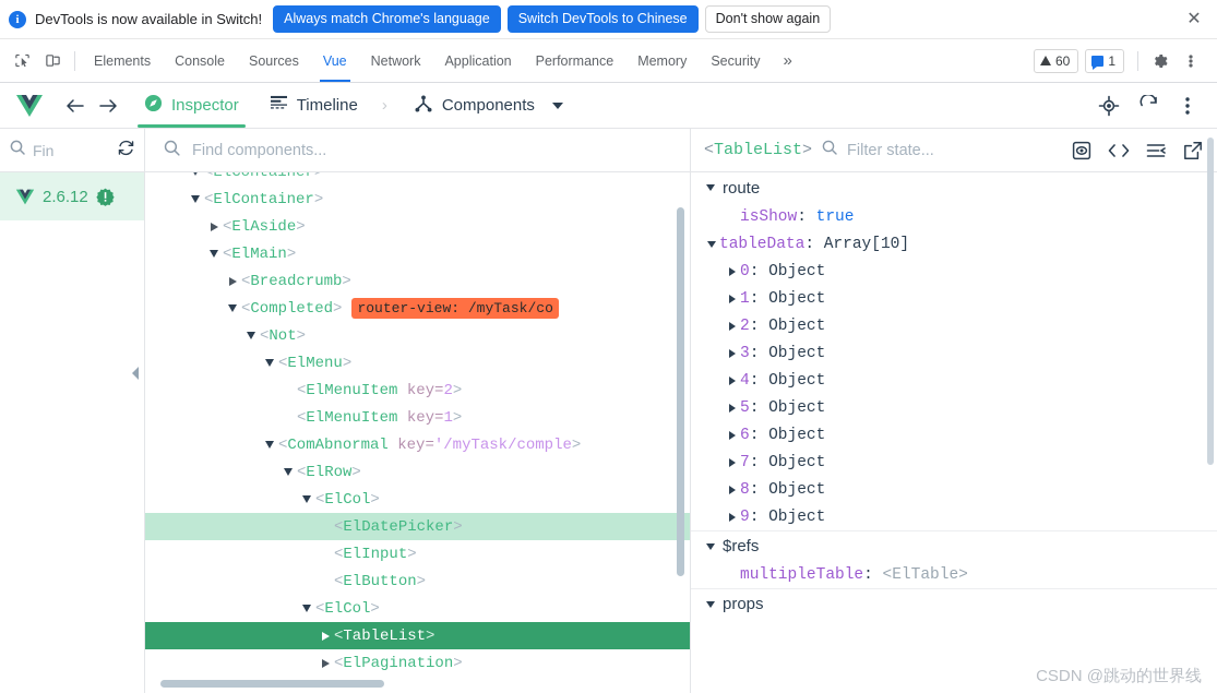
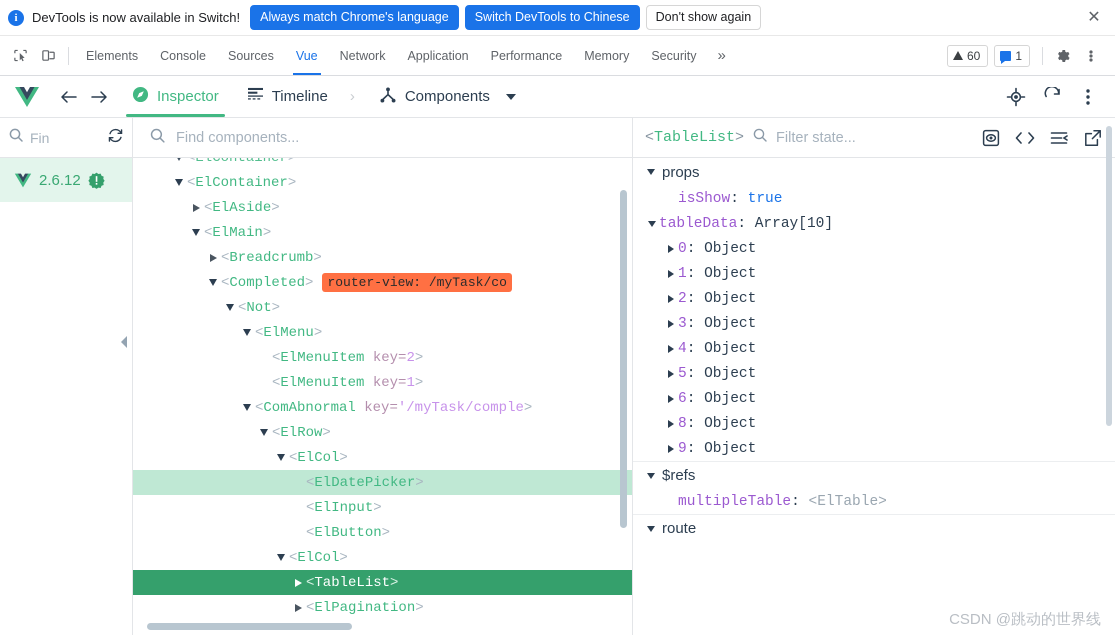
  i
  DevTools is now available in Switch!
  Always match Chrome's language
  Switch DevTools to Chinese
  Don't show again
  ✕
  Elements
  Console
  Sources
  Vue
  Network
  Application
  Performance
  Memory
  Security
  »
  60
  1
  Inspector
  Timeline
  ›
  Components
  Fin
  2.6.12
  Find components...
  <ElContainer>
  <ElContainer>
  <ElAside>
  <ElMain>
  <Breadcrumb>
  <Completed>
  router-view: /myTask/co
  <Not>
  <ElMenu>
  <ElMenuItem key=2>
  <ElMenuItem key=1>
  <ComAbnormal key='/myTask/comple>
  <ElRow>
  <ElCol>
  <ElDatePicker>
  <ElInput>
  <ElButton>
  <ElCol>
  <TableList>
  <ElPagination>
  <TableList>
  Filter state...
- route
+ props
  isShow: true
  tableData: Array[10]
  0: Object
  1: Object
  2: Object
  3: Object
  4: Object
  5: Object
  6: Object
- 7: Object
  8: Object
  9: Object
  $refs
  multipleTable: <ElTable>
- props
+ route
  CSDN @跳动的世界线
